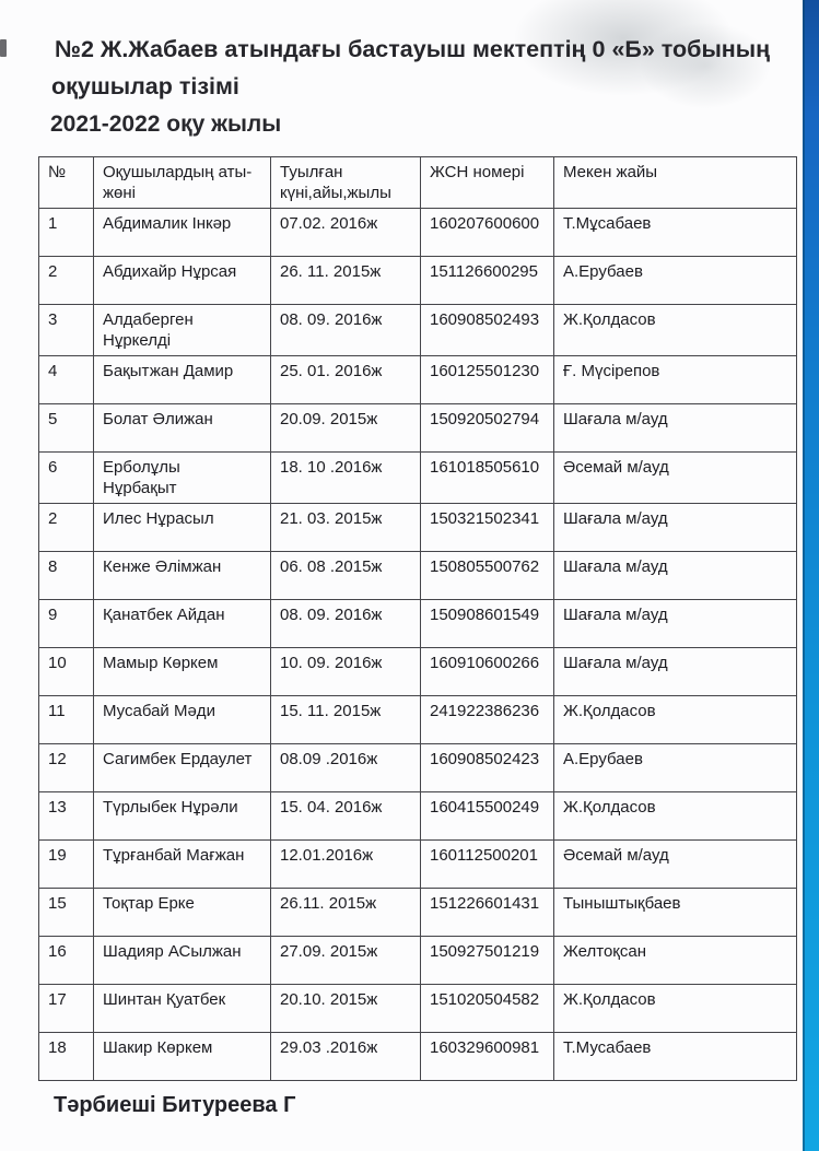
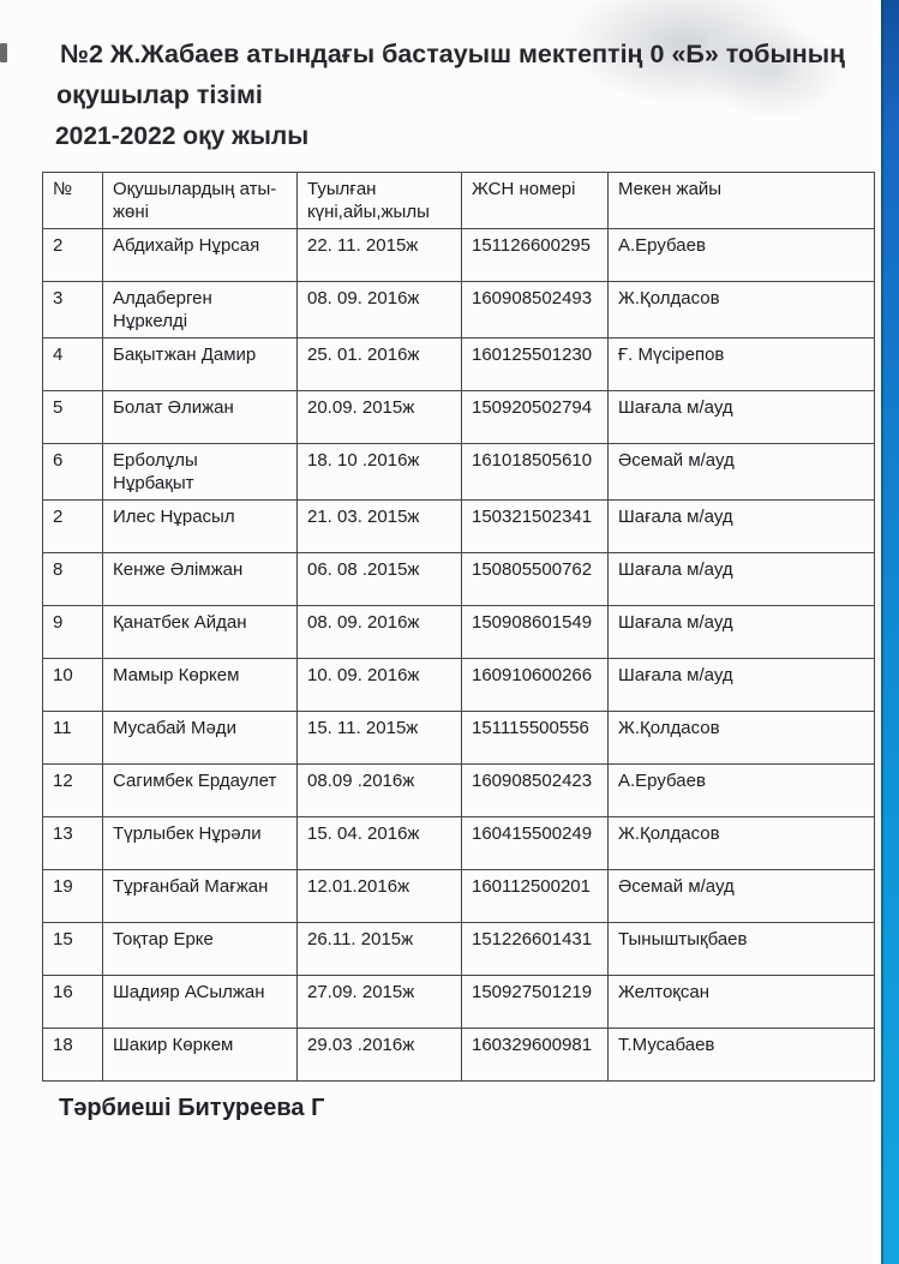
  №2 Ж.Жабаев атындағы бастауыш мектептің 0 «Б» тобының
  оқушылар тізімі
  2021-2022 оқу жылы
  №	Оқушылардың аты- жөні	Туылған күні,айы,жылы	ЖСН номері	Мекен жайы
- 1	Абдималик Інкәр	07.02. 2016ж	160207600600	Т.Мұсабаев
- 2	Абдихайр Нұрсая	26. 11. 2015ж	151126600295	А.Ерубаев
+ 2	Абдихайр Нұрсая	22. 11. 2015ж	151126600295	А.Ерубаев
  3	Алдаберген Нұркелді	08. 09. 2016ж	160908502493	Ж.Қолдасов
  4	Бақытжан Дамир	25. 01. 2016ж	160125501230	Ғ. Мүсірепов
  5	Болат Әлижан	20.09. 2015ж	150920502794	Шағала м/ауд
  6	Ерболұлы Нұрбақыт	18. 10 .2016ж	161018505610	Әсемай м/ауд
  2	Илес Нұрасыл	21. 03. 2015ж	150321502341	Шағала м/ауд
  8	Кенже Әлімжан	06. 08 .2015ж	150805500762	Шағала м/ауд
  9	Қанатбек Айдан	08. 09. 2016ж	150908601549	Шағала м/ауд
  10	Мамыр Көркем	10. 09. 2016ж	160910600266	Шағала м/ауд
- 11	Мусабай Мәди	15. 11. 2015ж	241922386236	Ж.Қолдасов
+ 11	Мусабай Мәди	15. 11. 2015ж	151115500556	Ж.Қолдасов
  12	Сагимбек Ердаулет	08.09 .2016ж	160908502423	А.Ерубаев
  13	Түрлыбек Нұрәли	15. 04. 2016ж	160415500249	Ж.Қолдасов
  19	Тұрғанбай Мағжан	12.01.2016ж	160112500201	Әсемай м/ауд
  15	Тоқтар Ерке	26.11. 2015ж	151226601431	Тыныштықбаев
  16	Шадияр АСылжан	27.09. 2015ж	150927501219	Желтоқсан
- 17	Шинтан Қуатбек	20.10. 2015ж	151020504582	Ж.Қолдасов
  18	Шакир Көркем	29.03 .2016ж	160329600981	Т.Мусабаев
  Тәрбиеші Битуреева Г
